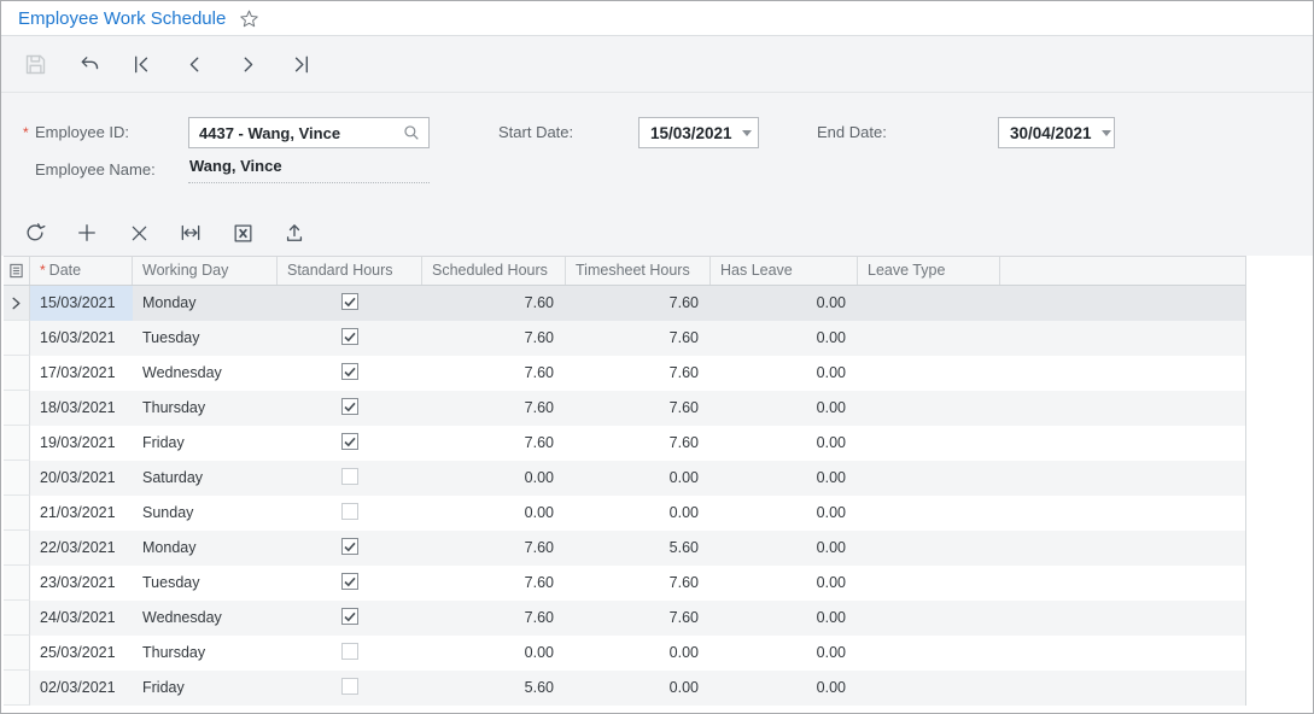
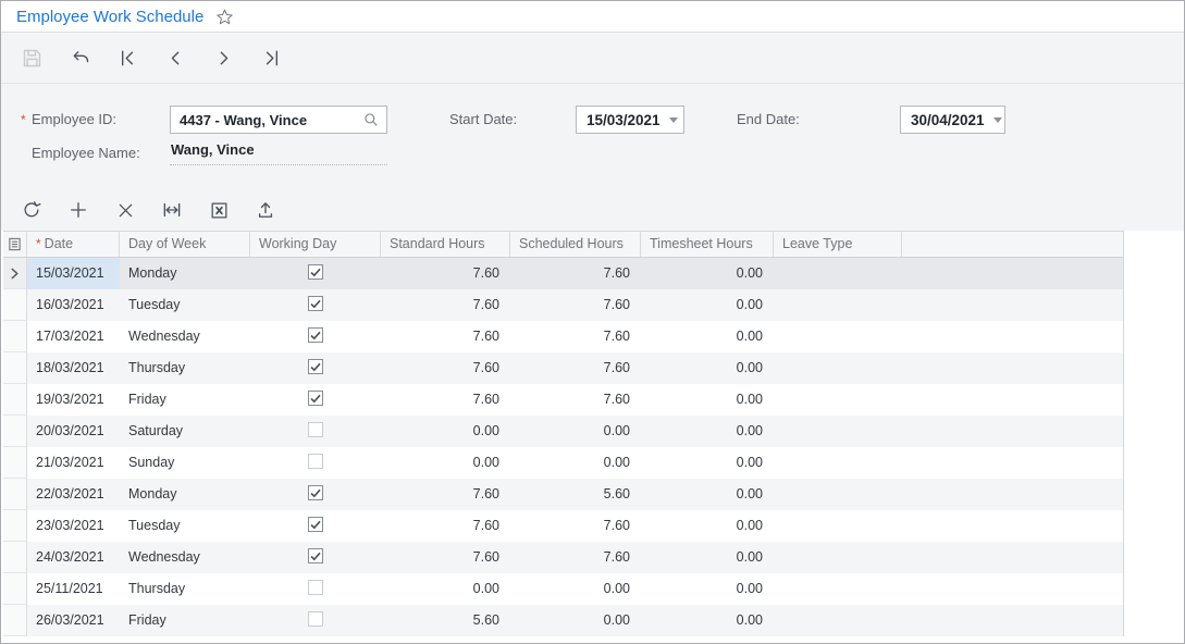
  Employee Work Schedule
  *
  Employee ID:
  4437 - Wang, Vince
  Employee Name:
  Wang, Vince
  Start Date:
  15/03/2021
  End Date:
  30/04/2021
  * Date
+ Day of Week
  Working Day
  Standard Hours
  Scheduled Hours
  Timesheet Hours
- Has Leave
  Leave Type
  15/03/2021
  Monday
  7.60
  7.60
  0.00
  16/03/2021
  Tuesday
  7.60
  7.60
  0.00
  17/03/2021
  Wednesday
  7.60
  7.60
  0.00
  18/03/2021
  Thursday
  7.60
  7.60
  0.00
  19/03/2021
  Friday
  7.60
  7.60
  0.00
  20/03/2021
  Saturday
  0.00
  0.00
  0.00
  21/03/2021
  Sunday
  0.00
  0.00
  0.00
  22/03/2021
  Monday
  7.60
  5.60
  0.00
  23/03/2021
  Tuesday
  7.60
  7.60
  0.00
  24/03/2021
  Wednesday
  7.60
  7.60
  0.00
- 25/03/2021
+ 25/11/2021
  Thursday
  0.00
  0.00
  0.00
- 02/03/2021
+ 26/03/2021
  Friday
  5.60
  0.00
  0.00
